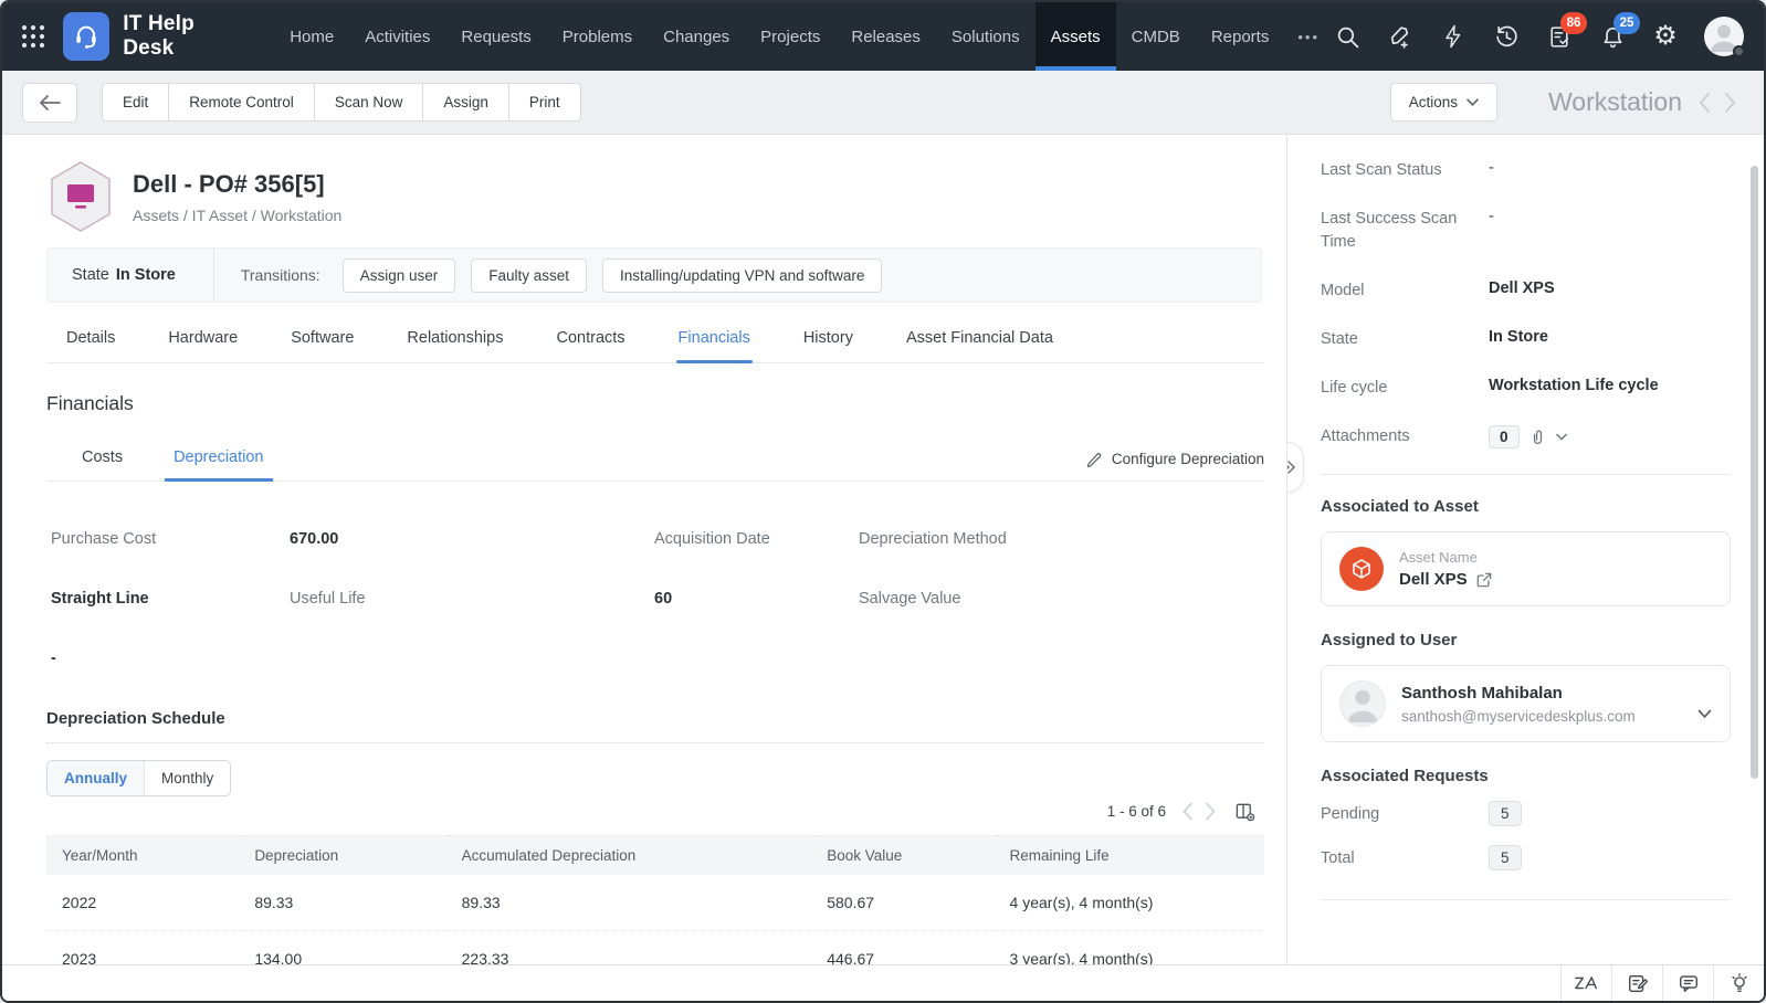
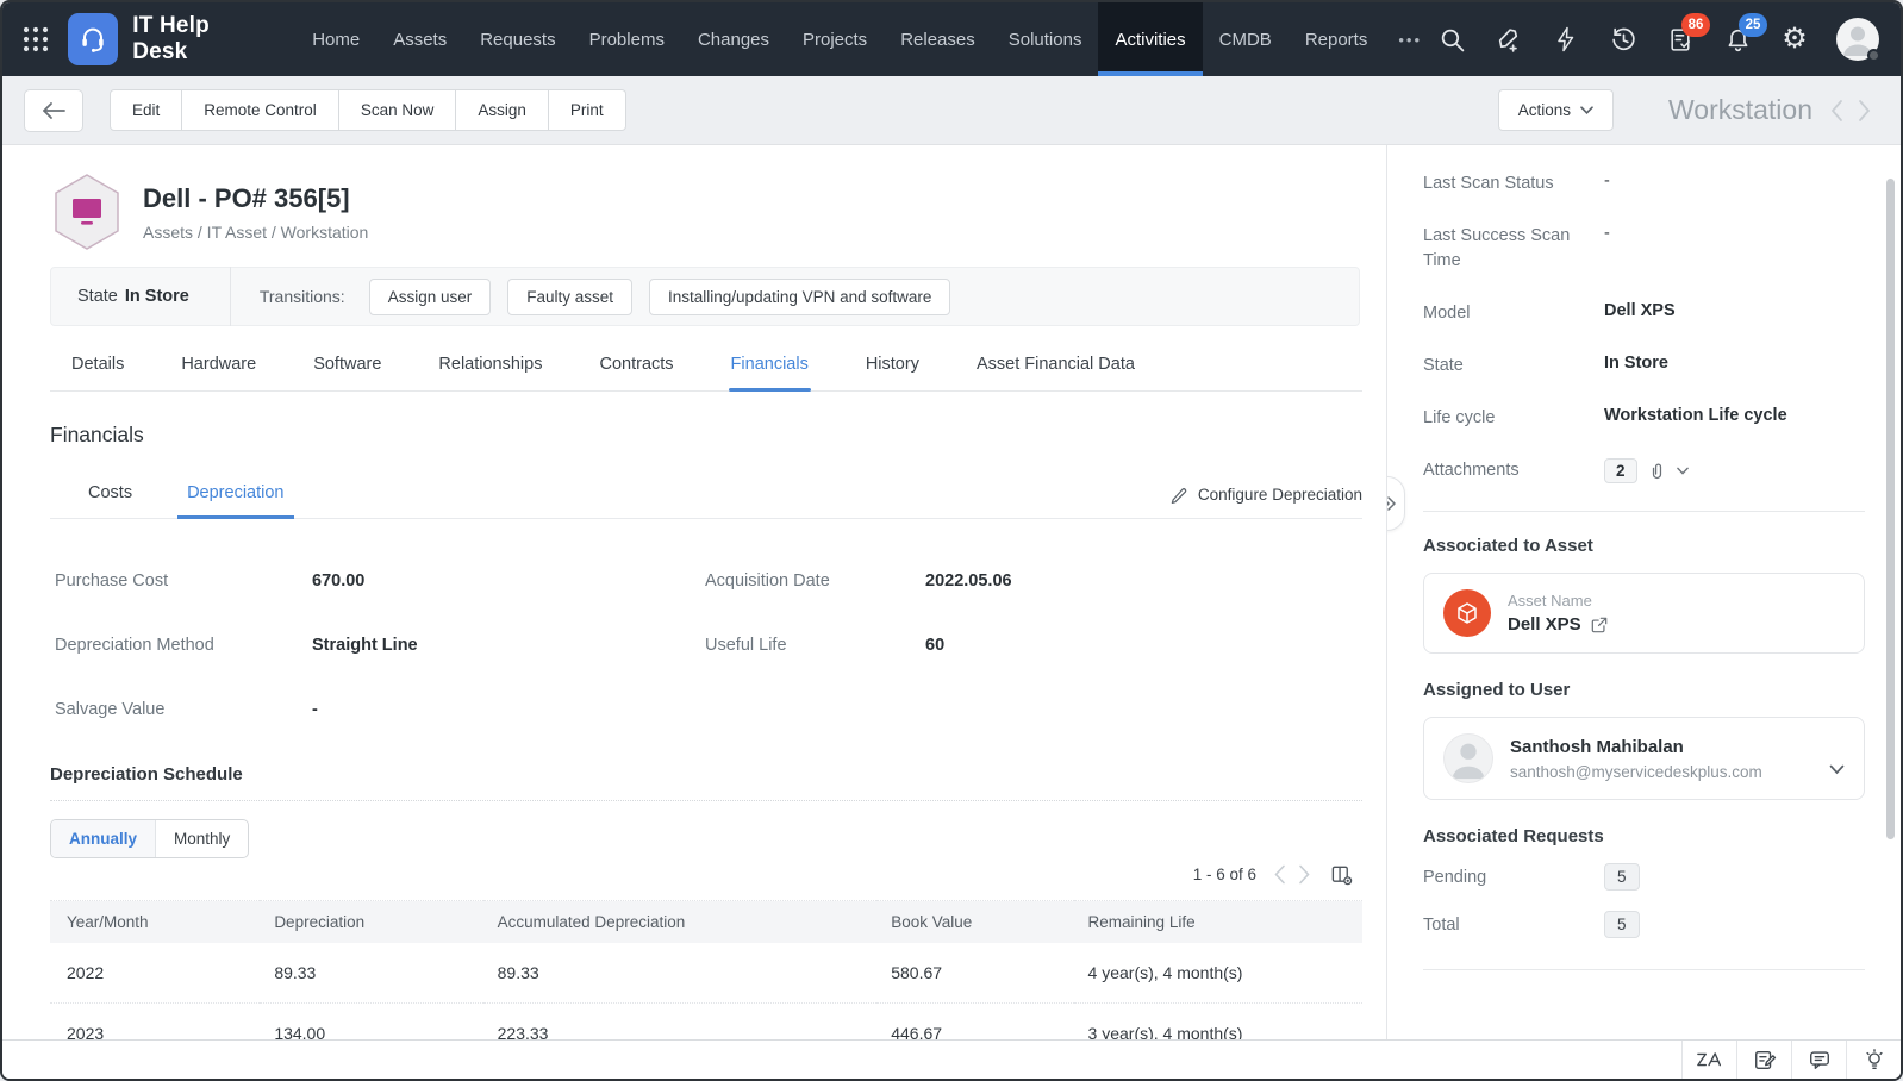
  IT Help Desk
  Home
- Activities
+ Assets
  Requests
  Problems
  Changes
  Projects
  Releases
  Solutions
- Assets
+ Activities
  CMDB
  Reports
  •••
  86
  25
  ⚙
  Edit
  Remote Control
  Scan Now
  Assign
  Print
  Actions
  Workstation
  Dell - PO# 356[5]
  Assets / IT Asset / Workstation
  State
  In Store
  Transitions:
  Assign user
  Faulty asset
  Installing/updating VPN and software
  Details
  Hardware
  Software
  Relationships
  Contracts
  Financials
  History
  Asset Financial Data
  Financials
  Costs
  Depreciation
  Configure Depreciation
  Purchase Cost
  670.00
  Acquisition Date
+ 2022.05.06
  Depreciation Method
  Straight Line
  Useful Life
  60
  Salvage Value
  -
  Depreciation Schedule
  Annually
  Monthly
  1 - 6 of 6
  Year/Month	Depreciation	Accumulated Depreciation	Book Value	Remaining Life
  2022	89.33	89.33	580.67	4 year(s), 4 month(s)
  2023	134.00	223.33	446.67	3 year(s), 4 month(s)
  Last Scan Status
  -
  Last Success Scan Time
  -
  Model
  Dell XPS
  State
  In Store
  Life cycle
  Workstation Life cycle
  Attachments
- 0
+ 2
  Associated to Asset
  Asset Name
  Dell XPS
  Assigned to User
  Santhosh Mahibalan
  santhosh@myservicedeskplus.com
  Associated Requests
  Pending
  5
  Total
  5
